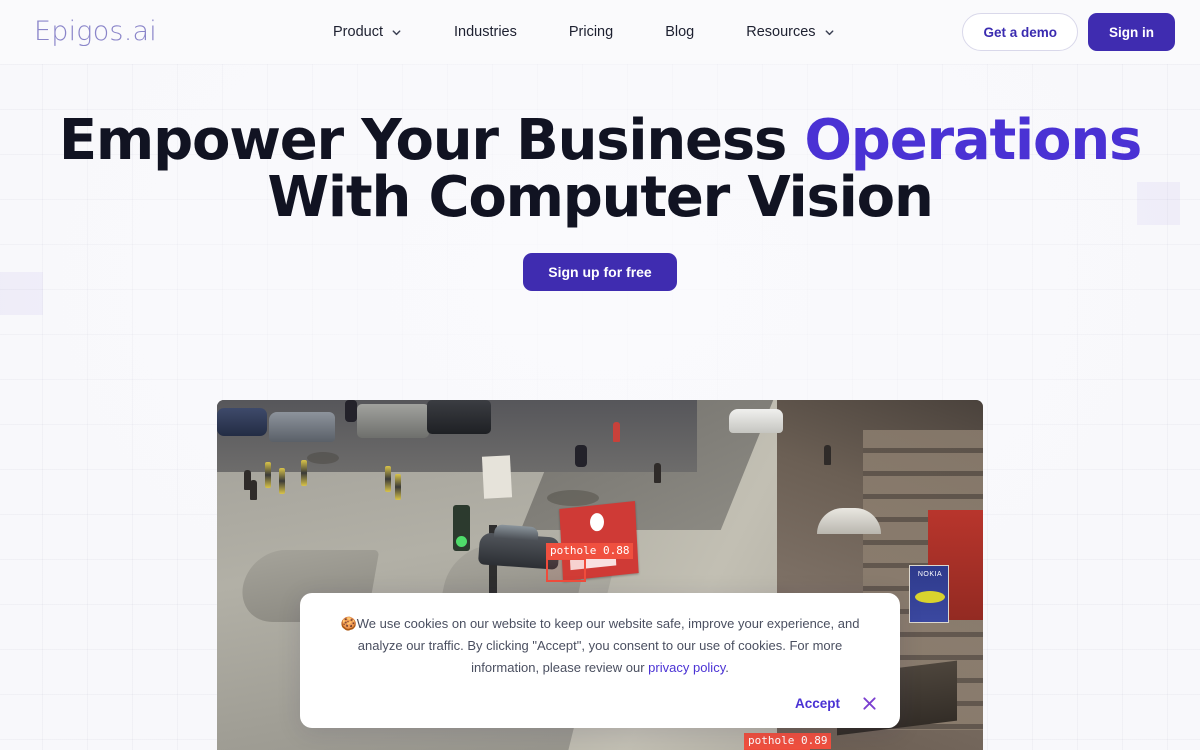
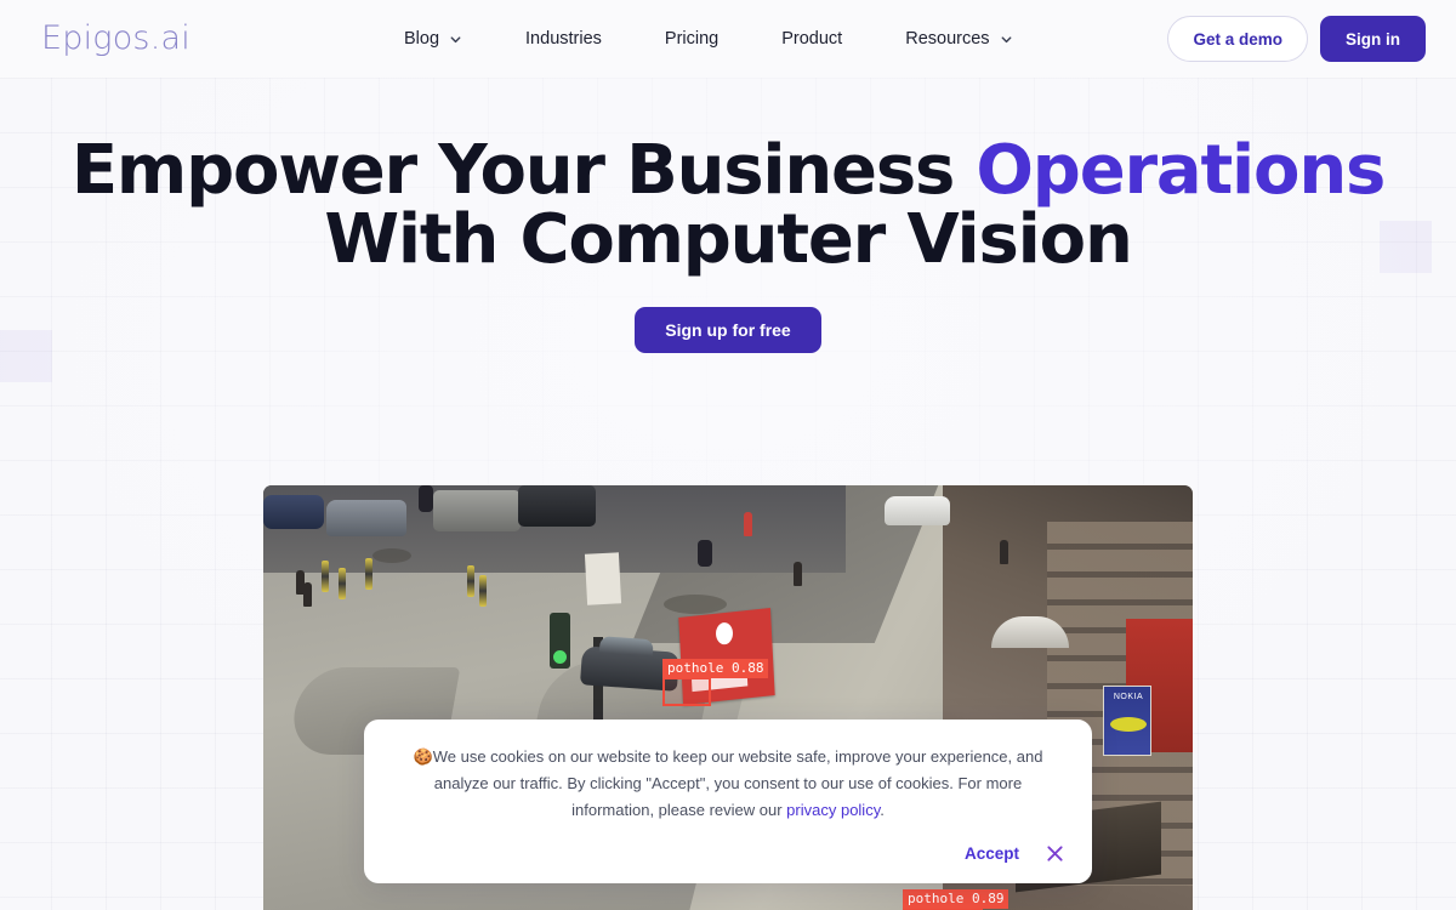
  Epigos.ai
- Product
+ Blog
  Industries
  Pricing
- Blog
+ Product
  Resources
  Get a demo
  Sign in
  Empower Your Business Operations
  With Computer Vision
  Sign up for free
  pothole 0.88
  pothole 0.89
  🍪We use cookies on our website to keep our website safe, improve your experience, and analyze our traffic. By clicking "Accept", you consent to our use of cookies. For more information, please review our privacy policy.
  Accept
